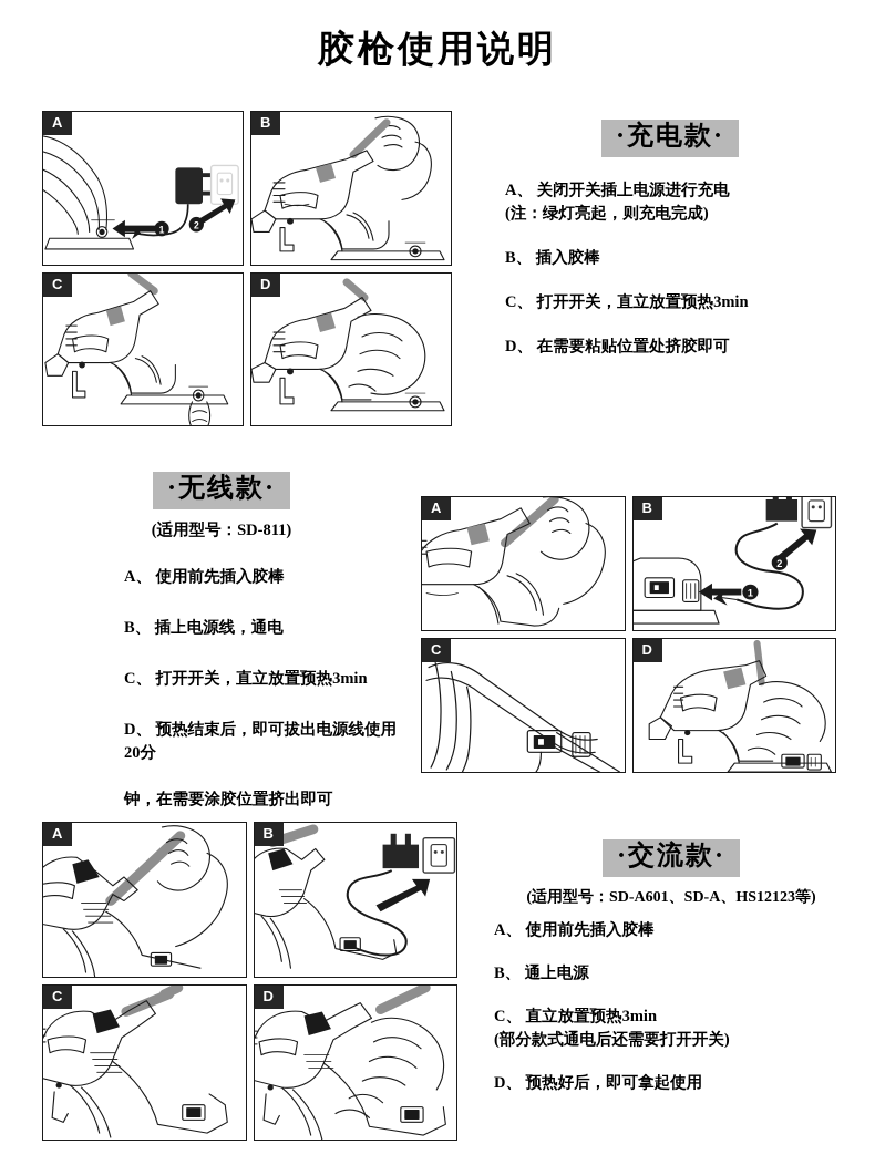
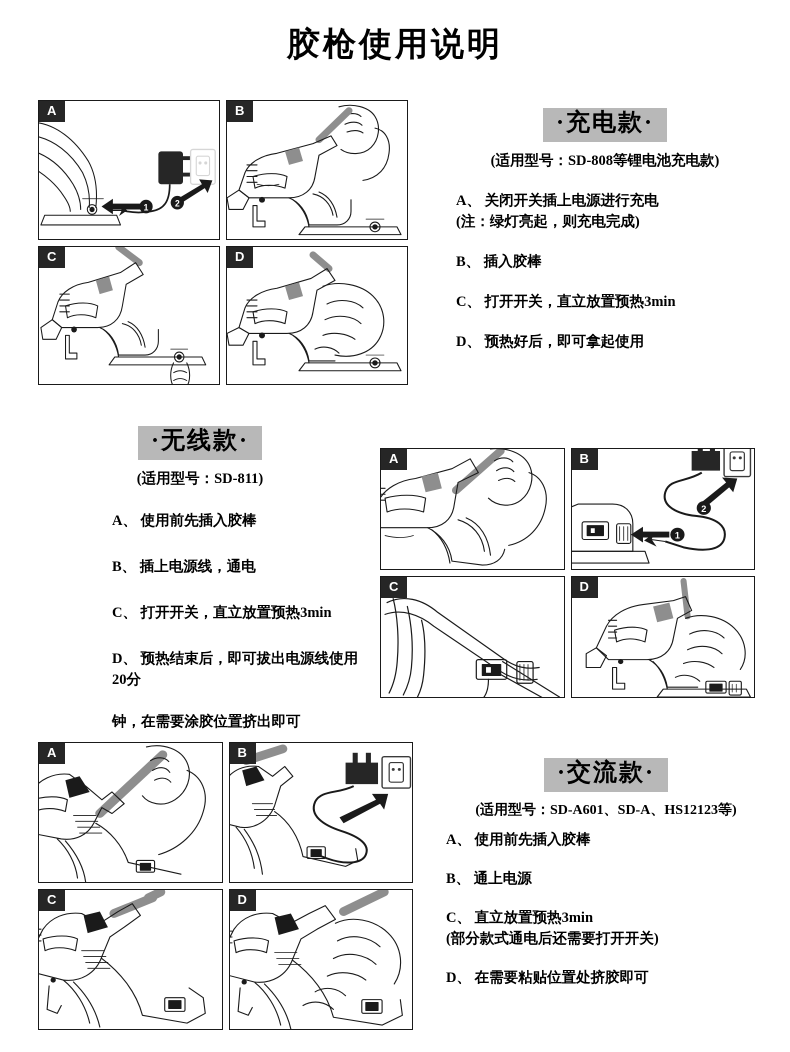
  胶枪使用说明
  A
  1
  2
  B
  C
  D
  ·充电款·
+ (适用型号：SD-808等锂电池充电款)
  A、 关闭开关插上电源进行充电
  (注：绿灯亮起，则充电完成)
  B、 插入胶棒
  C、 打开开关，直立放置预热3min
- D、 在需要粘贴位置处挤胶即可
+ D、 预热好后，即可拿起使用
  ·无线款·
  (适用型号：SD-811)
  A、 使用前先插入胶棒
  B、 插上电源线，通电
  C、 打开开关，直立放置预热3min
  D、 预热结束后，即可拔出电源线使用20分
  钟，在需要涂胶位置挤出即可
  A
  B
  1
  2
  C
  D
  A
  B
  C
  D
  ·交流款·
  (适用型号：SD-A601、SD-A、HS12123等)
  A、 使用前先插入胶棒
  B、 通上电源
  C、 直立放置预热3min
  (部分款式通电后还需要打开开关)
- D、 预热好后，即可拿起使用
+ D、 在需要粘贴位置处挤胶即可
